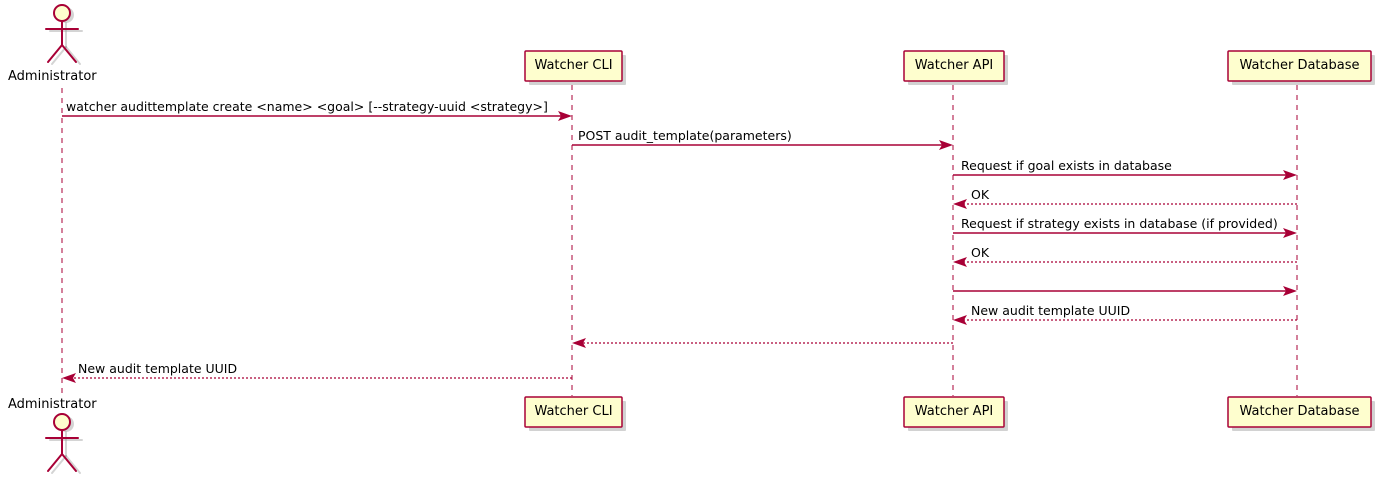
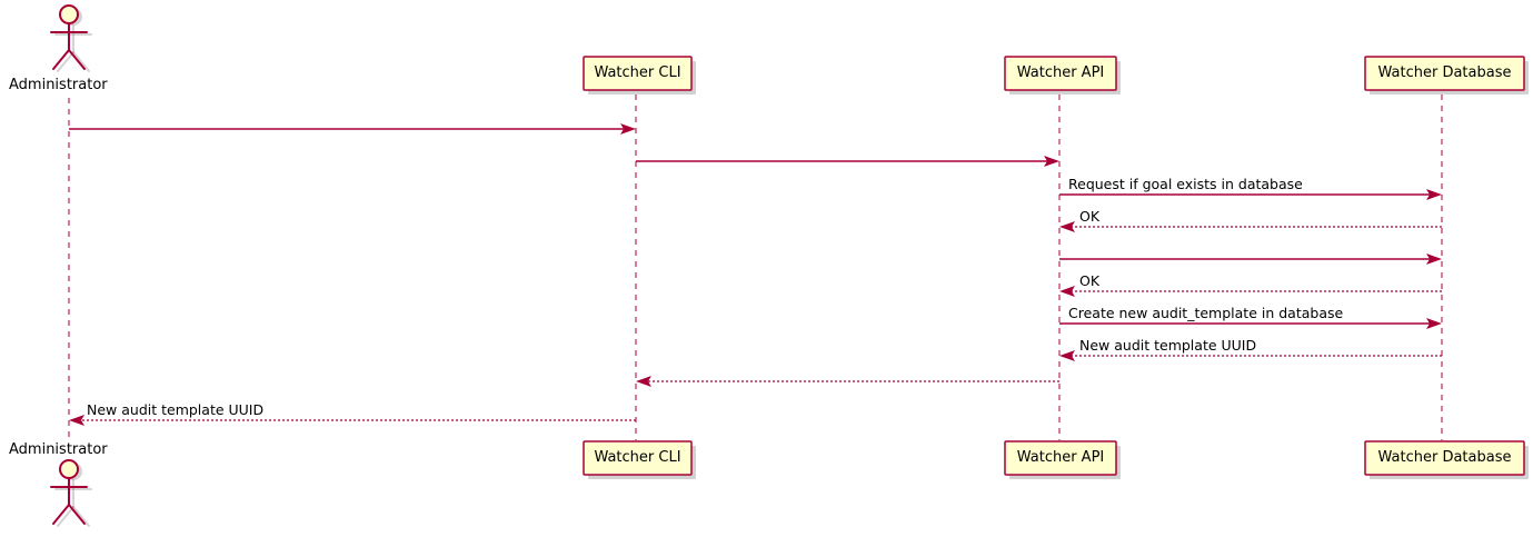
  Administrator
  Administrator
  Watcher CLI
  Watcher API
  Watcher Database
  Watcher CLI
  Watcher API
  Watcher Database
- watcher audittemplate create <name> <goal> [--strategy-uuid <strategy>]
- POST audit_template(parameters)
  Request if goal exists in database
  OK
- Request if strategy exists in database (if provided)
  OK
+ Create new audit_template in database
  New audit template UUID
  New audit template UUID
